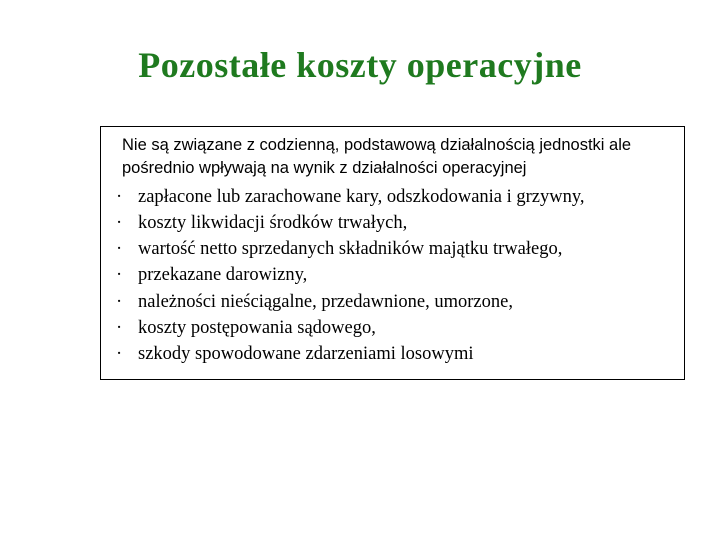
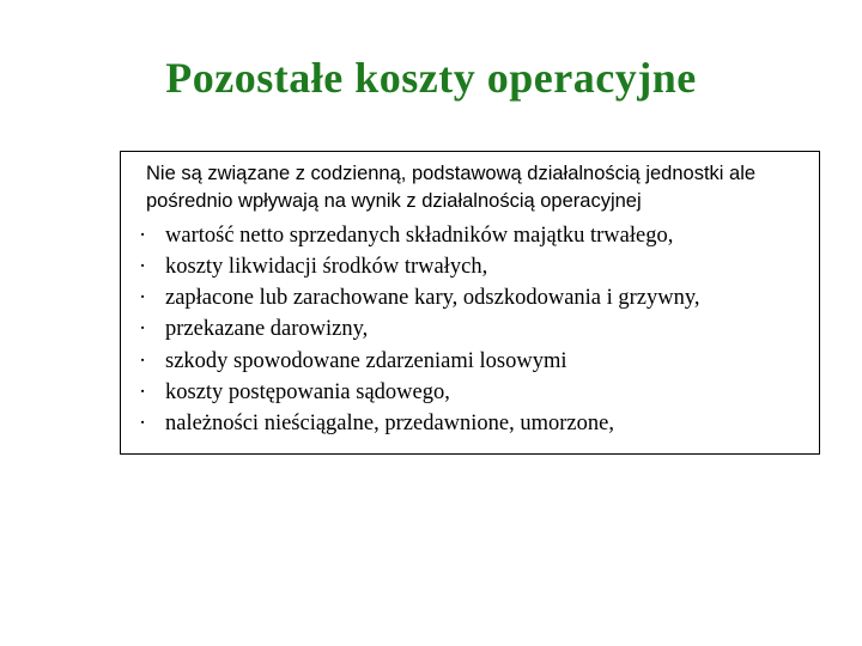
  Pozostałe koszty operacyjne
- Nie są związane z codzienną, podstawową działalnością jednostki ale pośrednio wpływają na wynik z działalności operacyjnej
+ Nie są związane z codzienną, podstawową działalnością jednostki ale pośrednio wpływają na wynik z działalnością operacyjnej
  ·
- zapłacone lub zarachowane kary, odszkodowania i grzywny,
+ wartość netto sprzedanych składników majątku trwałego,
  ·
  koszty likwidacji środków trwałych,
  ·
- wartość netto sprzedanych składników majątku trwałego,
+ zapłacone lub zarachowane kary, odszkodowania i grzywny,
  ·
  przekazane darowizny,
  ·
- należności nieściągalne, przedawnione, umorzone,
+ szkody spowodowane zdarzeniami losowymi
  ·
  koszty postępowania sądowego,
  ·
- szkody spowodowane zdarzeniami losowymi
+ należności nieściągalne, przedawnione, umorzone,
